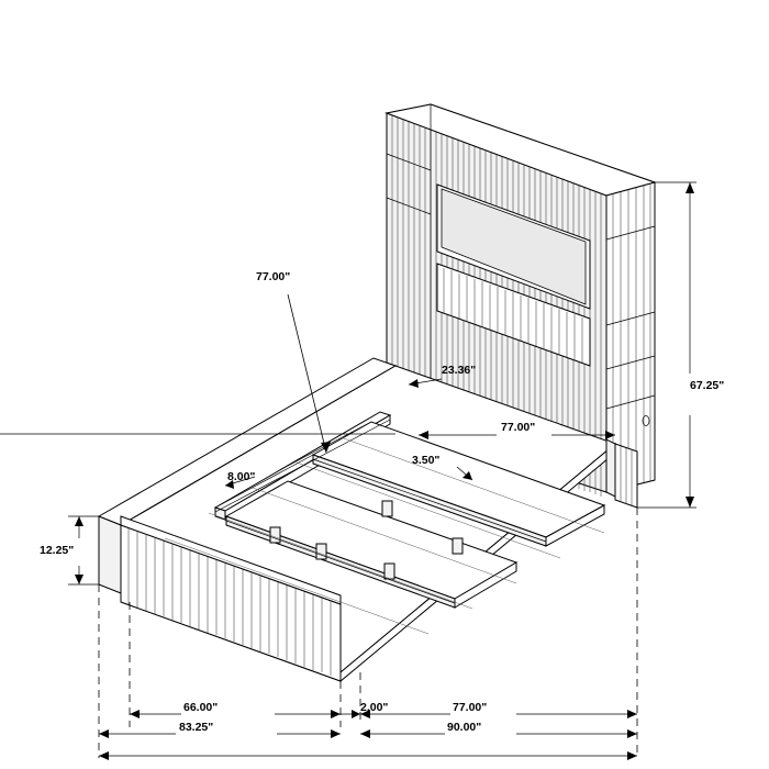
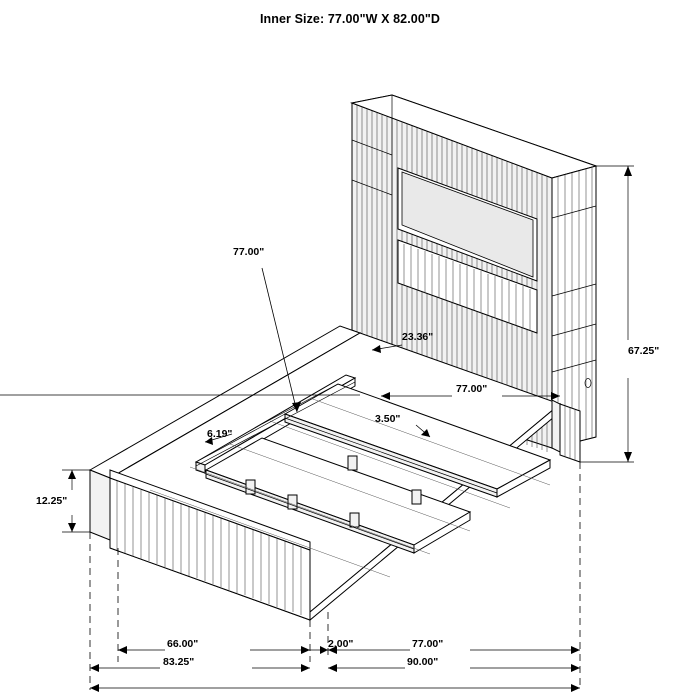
+ Inner Size: 77.00"W X 82.00"D
  77.00"
  67.25"
  12.25"
- 8.00"
+ 6.19"
  23.36"
  77.00"
  3.50"
  66.00"
  2.00"
  77.00"
  83.25"
  90.00"
